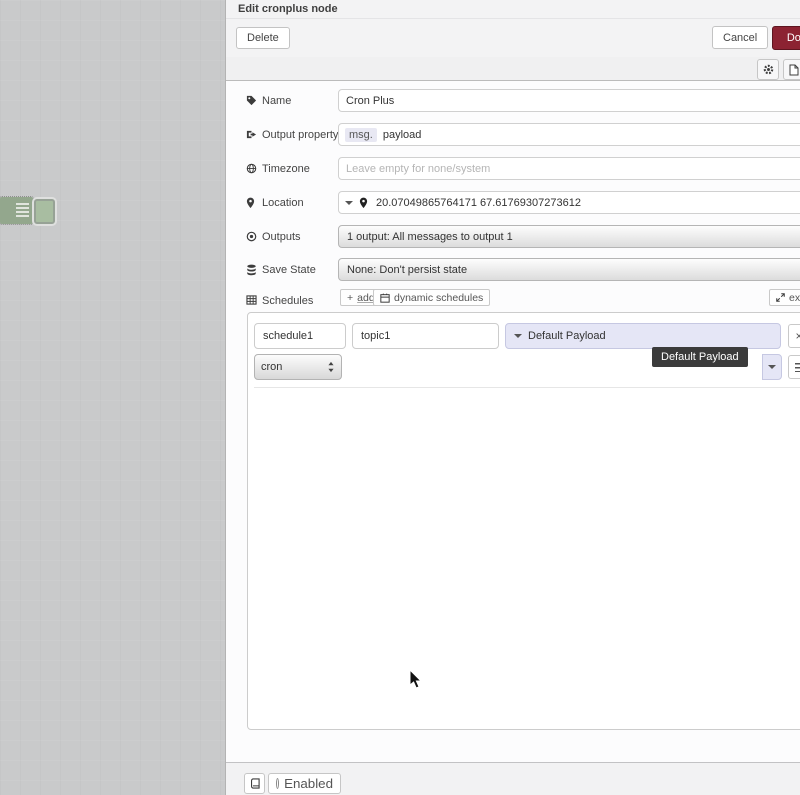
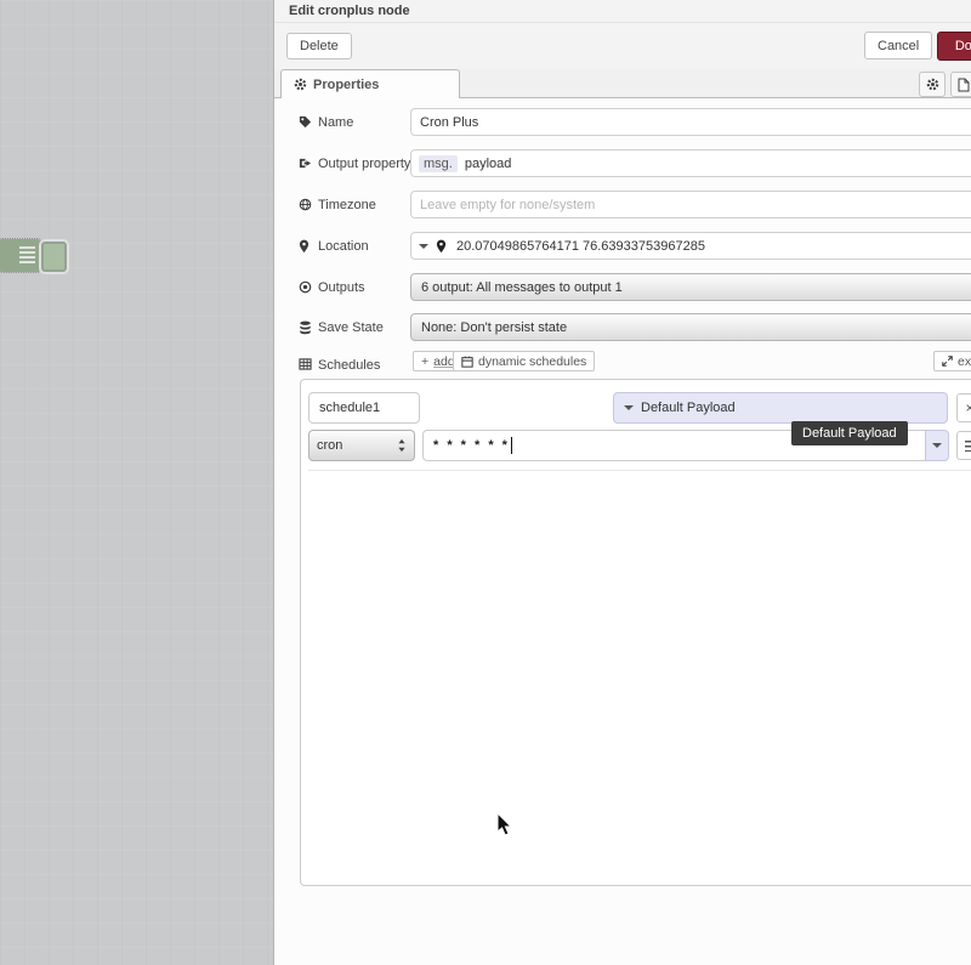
  Edit cronplus node
  Delete
  Cancel
+ Properties
  Name
  Cron Plus
  Output property
  msg.
  payload
  Timezone
  Leave empty for none/system
  Location
- 20.07049865764171 67.61769307273612
+ 20.07049865764171 76.63933753967285
  Outputs
- 1 output: All messages to output 1
+ 6 output: All messages to output 1
  Save State
  None: Don't persist state
  Schedules
  +
  add
  dynamic schedules
  schedule1
- topic1
  Default Payload
  ×
  cron
+ * * * * * *
  Default Payload
- Enabled
